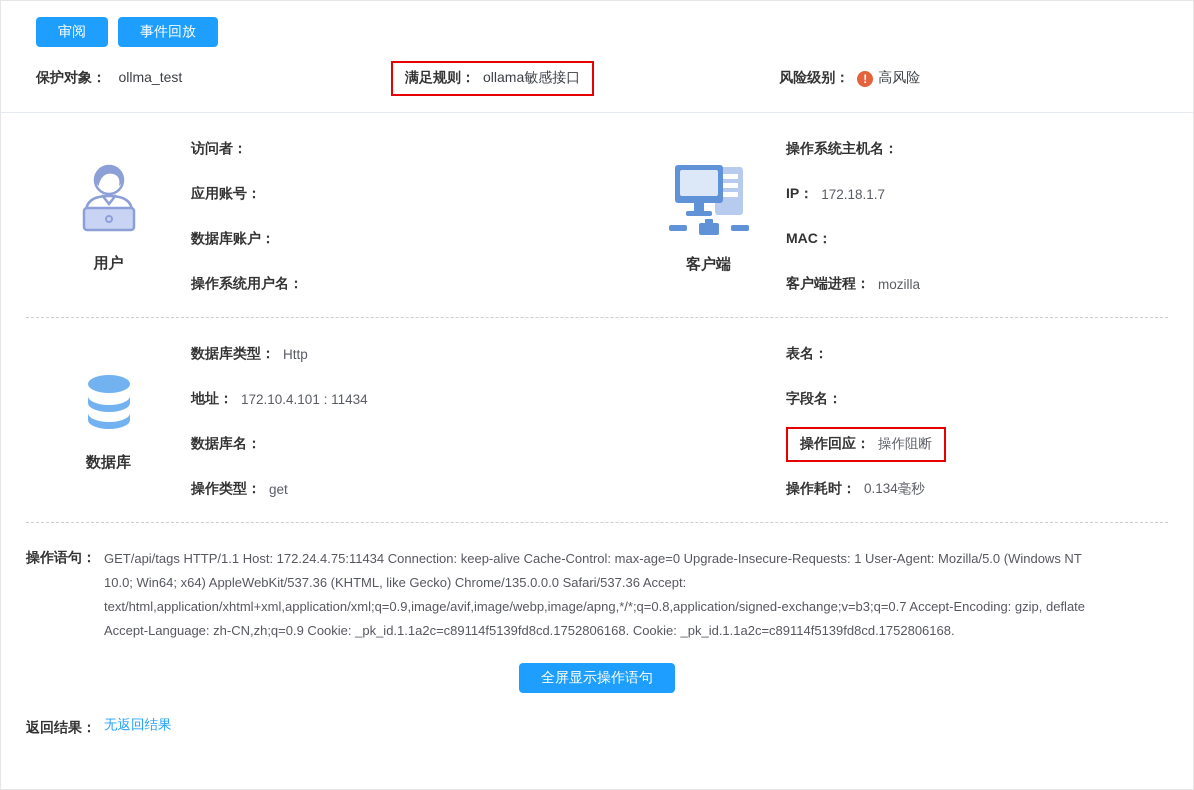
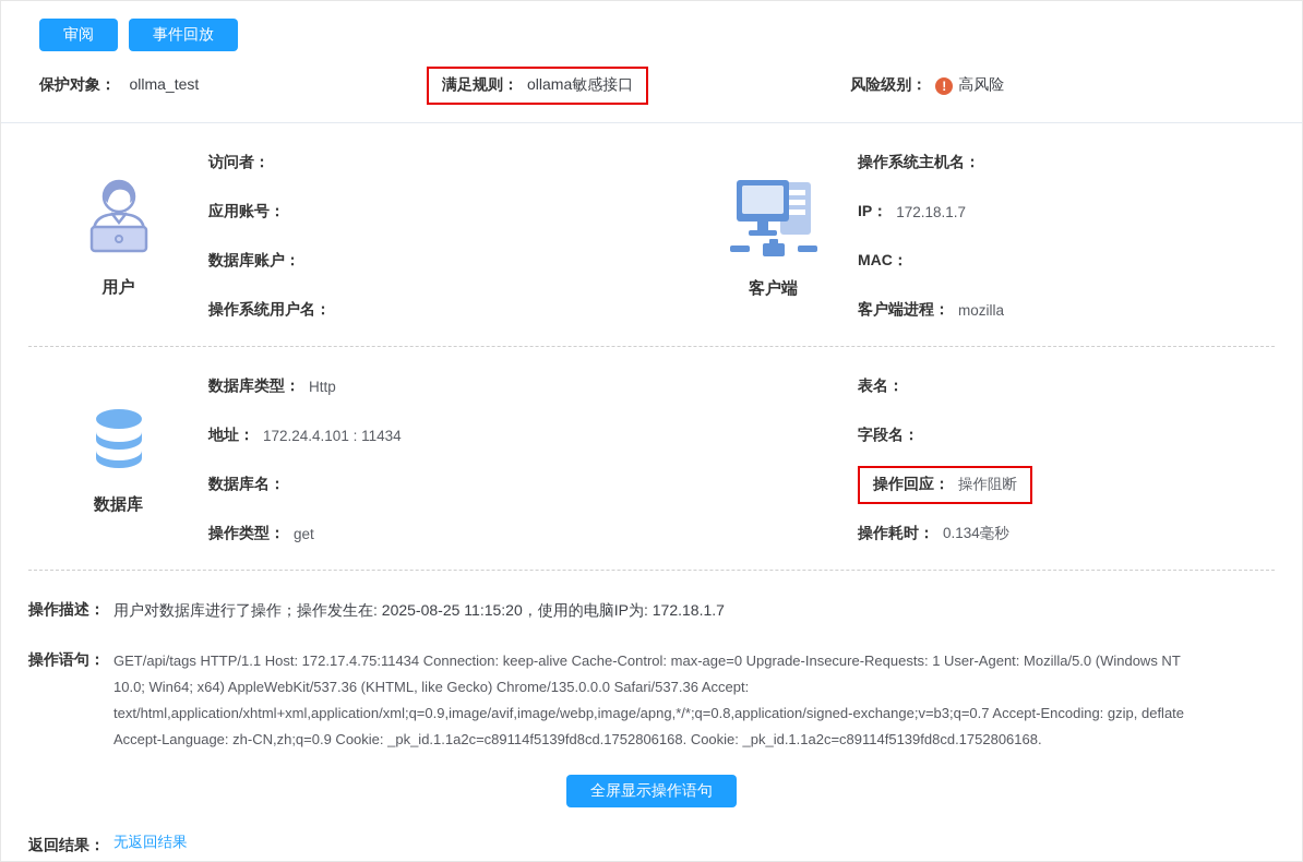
  审阅
  事件回放
  保护对象： ollma_test
  满足规则：
  ollama敏感接口
  风险级别：
  !
  高风险
  用户
  访问者：
  应用账号：
  数据库账户：
  操作系统用户名：
  客户端
  操作系统主机名：
  IP：
  172.18.1.7
  MAC：
  客户端进程：
  mozilla
  数据库
  数据库类型：
  Http
  地址：
- 172.10.4.101 : 11434
+ 172.24.4.101 : 11434
  数据库名：
  操作类型：
  get
  表名：
  字段名：
  操作回应：
  操作阻断
  操作耗时：
  0.134毫秒
+ 操作描述：
+ 用户对数据库进行了操作；操作发生在: 2025-08-25 11:15:20，使用的电脑IP为: 172.18.1.7
  操作语句：
- GET/api/tags HTTP/1.1 Host: 172.24.4.75:11434 Connection: keep-alive Cache-Control: max-age=0 Upgrade-Insecure-Requests: 1 User-Agent: Mozilla/5.0 (Windows NT 10.0; Win64; x64) AppleWebKit/537.36 (KHTML, like Gecko) Chrome/135.0.0.0 Safari/537.36 Accept: text/html,application/xhtml+xml,application/xml;q=0.9,image/avif,image/webp,image/apng,*/*;q=0.8,application/signed-exchange;v=b3;q=0.7 Accept-Encoding: gzip, deflate Accept-Language: zh-CN,zh;q=0.9 Cookie: _pk_id.1.1a2c=c89114f5139fd8cd.1752806168. Cookie: _pk_id.1.1a2c=c89114f5139fd8cd.1752806168.
+ GET/api/tags HTTP/1.1 Host: 172.17.4.75:11434 Connection: keep-alive Cache-Control: max-age=0 Upgrade-Insecure-Requests: 1 User-Agent: Mozilla/5.0 (Windows NT 10.0; Win64; x64) AppleWebKit/537.36 (KHTML, like Gecko) Chrome/135.0.0.0 Safari/537.36 Accept: text/html,application/xhtml+xml,application/xml;q=0.9,image/avif,image/webp,image/apng,*/*;q=0.8,application/signed-exchange;v=b3;q=0.7 Accept-Encoding: gzip, deflate Accept-Language: zh-CN,zh;q=0.9 Cookie: _pk_id.1.1a2c=c89114f5139fd8cd.1752806168. Cookie: _pk_id.1.1a2c=c89114f5139fd8cd.1752806168.
  全屏显示操作语句
  返回结果：
  无返回结果
